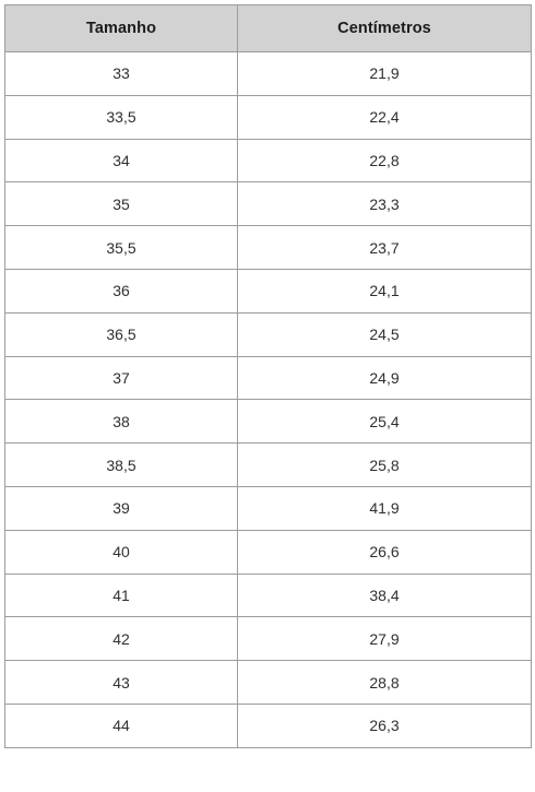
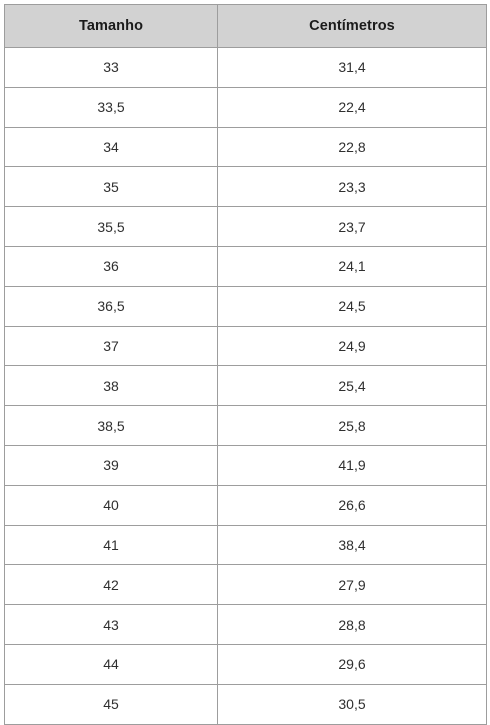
  Tamanho	Centímetros
- 33	21,9
+ 33	31,4
  33,5	22,4
  34	22,8
  35	23,3
  35,5	23,7
  36	24,1
  36,5	24,5
  37	24,9
  38	25,4
  38,5	25,8
  39	41,9
  40	26,6
  41	38,4
  42	27,9
  43	28,8
- 44	26,3
+ 44	29,6
+ 45	30,5
